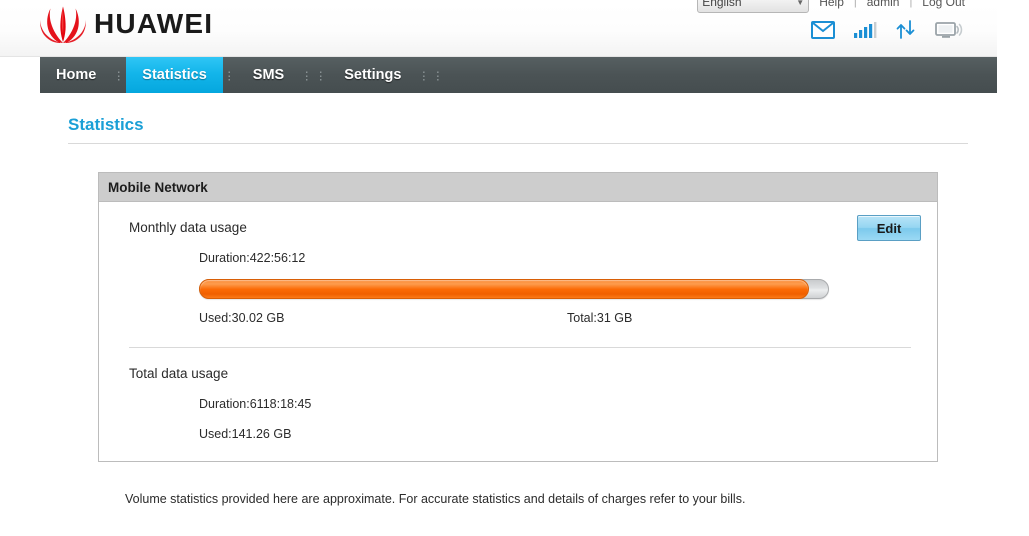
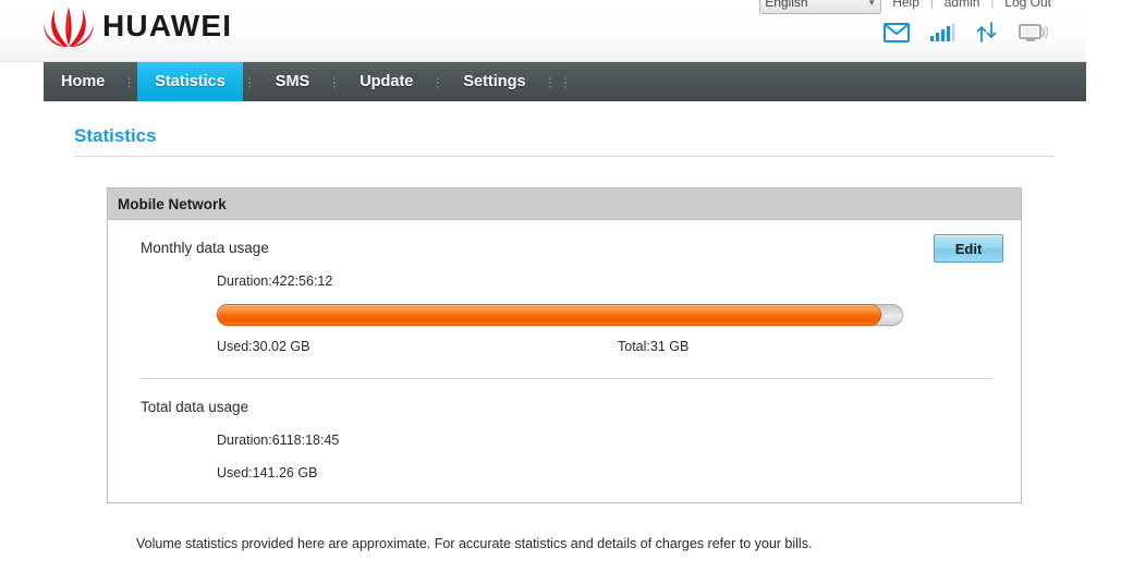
  HUAWEI
  English
  ▼
  Help
  |
  admin
  |
  Log Out
  Home
  ⋮
  Statistics
  ⋮
  SMS
  ⋮
+ Update
  ⋮
  Settings
  ⋮
  ⋮
  Statistics
  Mobile Network
  Edit
  Monthly data usage
  Duration:422:56:12
  Used:30.02 GB
  Total:31 GB
  Total data usage
  Duration:6118:18:45
  Used:141.26 GB
  Volume statistics provided here are approximate. For accurate statistics and details of charges refer to your bills.
